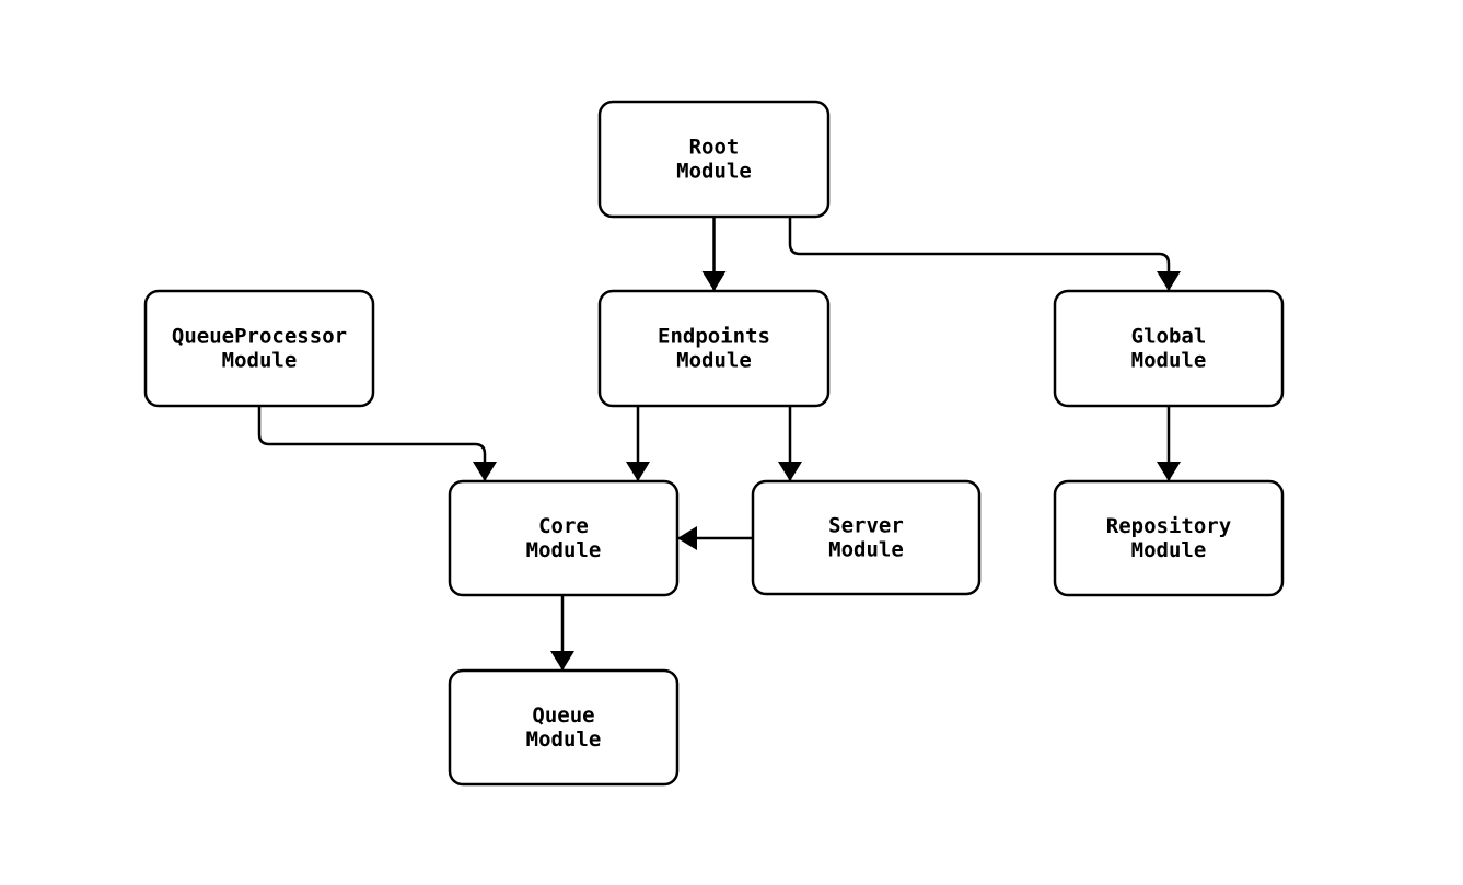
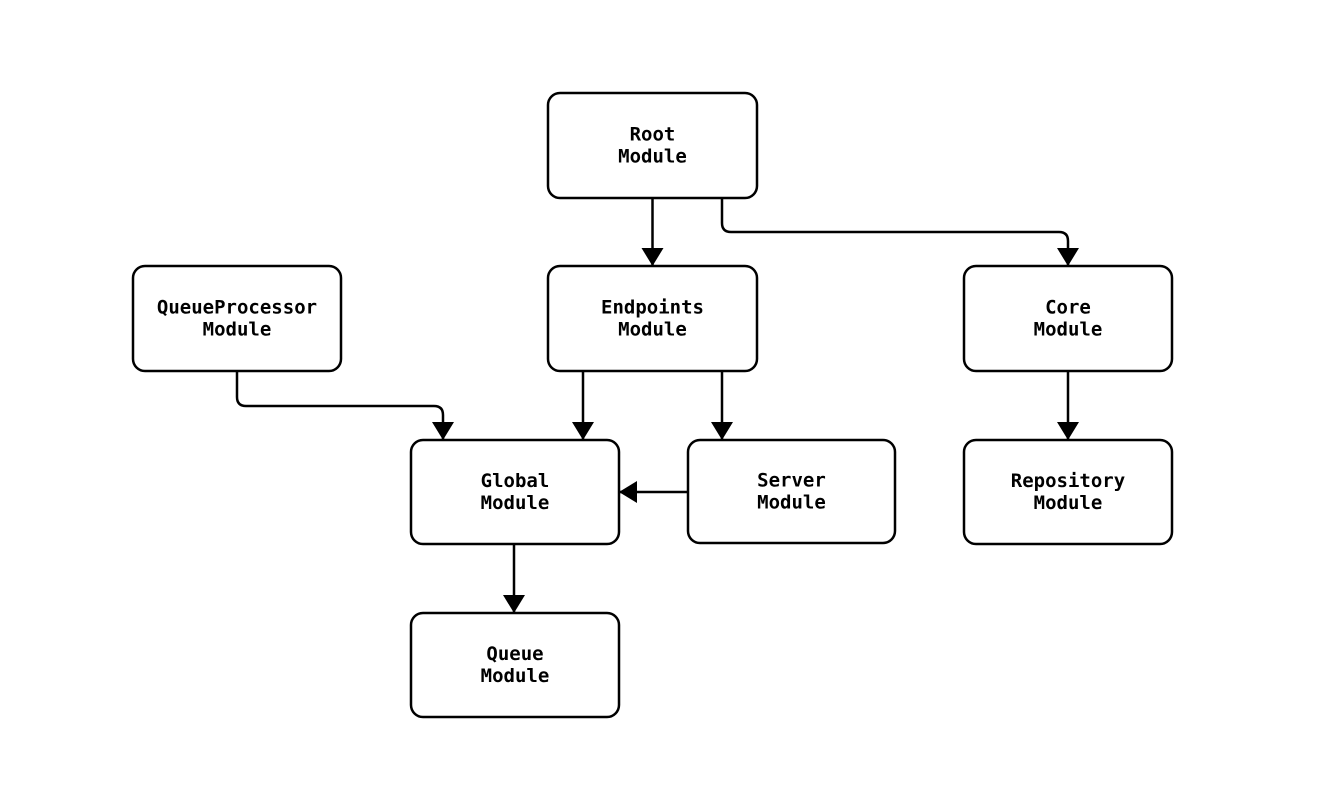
  Root
  Module
  QueueProcessor
  Module
  Endpoints
  Module
- Global
+ Core
  Module
- Core
+ Global
  Module
  Server
  Module
  Repository
  Module
  Queue
  Module
